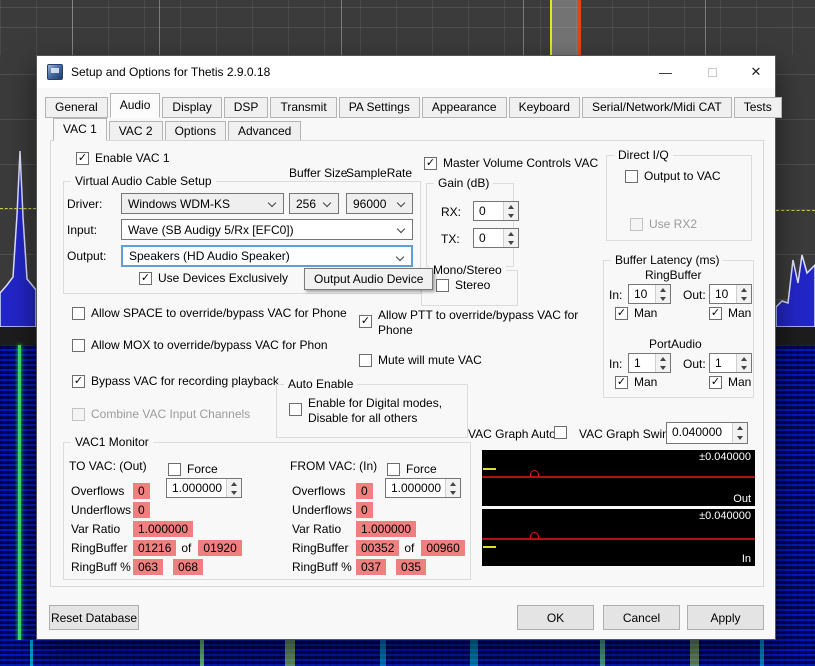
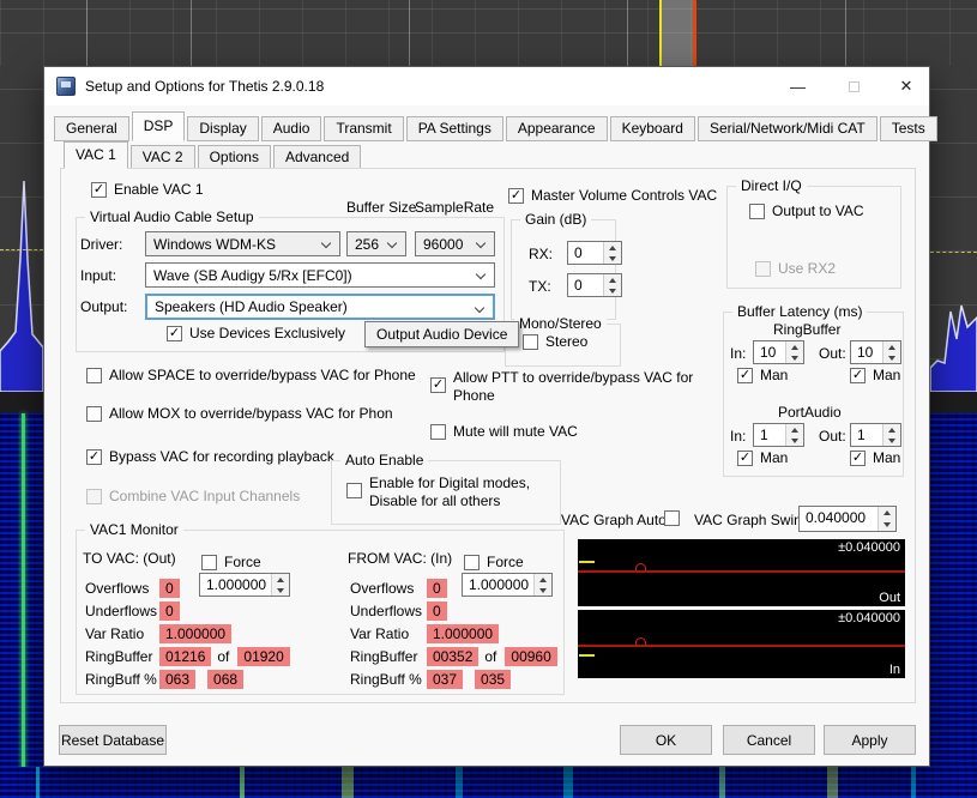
  Setup and Options for Thetis 2.9.0.18
  —
  ✕
  General
- Audio
+ DSP
  Display
- DSP
+ Audio
  Transmit
  PA Settings
  Appearance
  Keyboard
  Serial/Network/Midi CAT
  Tests
  VAC 1
  VAC 2
  Options
  Advanced
  ✓
  Enable VAC 1
  Virtual Audio Cable Setup
  Buffer Size
  SampleRate
  Driver:
  Windows WDM-KS
  256
  96000
  Input:
  Wave (SB Audigy 5/Rx [EFC0])
  Output:
  Speakers (HD Audio Speaker)
  ✓
  Use Devices Exclusively
  Output Audio Device
  ✓
  Master Volume Controls VAC
  Gain (dB)
  RX:
  0
  TX:
  0
  Mono/Stereo
  Stereo
  Direct I/Q
  Output to VAC
  Use RX2
  Buffer Latency (ms)
  RingBuffer
  In:
  10
  Out:
  10
  ✓
  Man
  ✓
  Man
  PortAudio
  In:
  1
  Out:
  1
  ✓
  Man
  ✓
  Man
  Allow SPACE to override/bypass VAC for Phone
  ✓
  Allow PTT to override/bypass VAC for
  Phone
  Allow MOX to override/bypass VAC for Phon
  Mute will mute VAC
  ✓
  Bypass VAC for recording playback
  Combine VAC Input Channels
  Auto Enable
  Enable for Digital modes,
  Disable for all others
  VAC Graph Auto
  VAC Graph Swi
  0.040000
  VAC1 Monitor
  TO VAC: (Out)
  Force
  1.000000
  Overflows
  0
  Underflows
  0
  Var Ratio
  1.000000
  RingBuffer
  01216
  of
  01920
  RingBuff %
  063
  068
  FROM VAC: (In)
  Force
  1.000000
  Overflows
  0
  Underflows
  0
  Var Ratio
  1.000000
  RingBuffer
  00352
  of
  00960
  RingBuff %
  037
  035
  ±0.040000
  Out
  ±0.040000
  In
  Reset Database
  OK
  Cancel
  Apply
